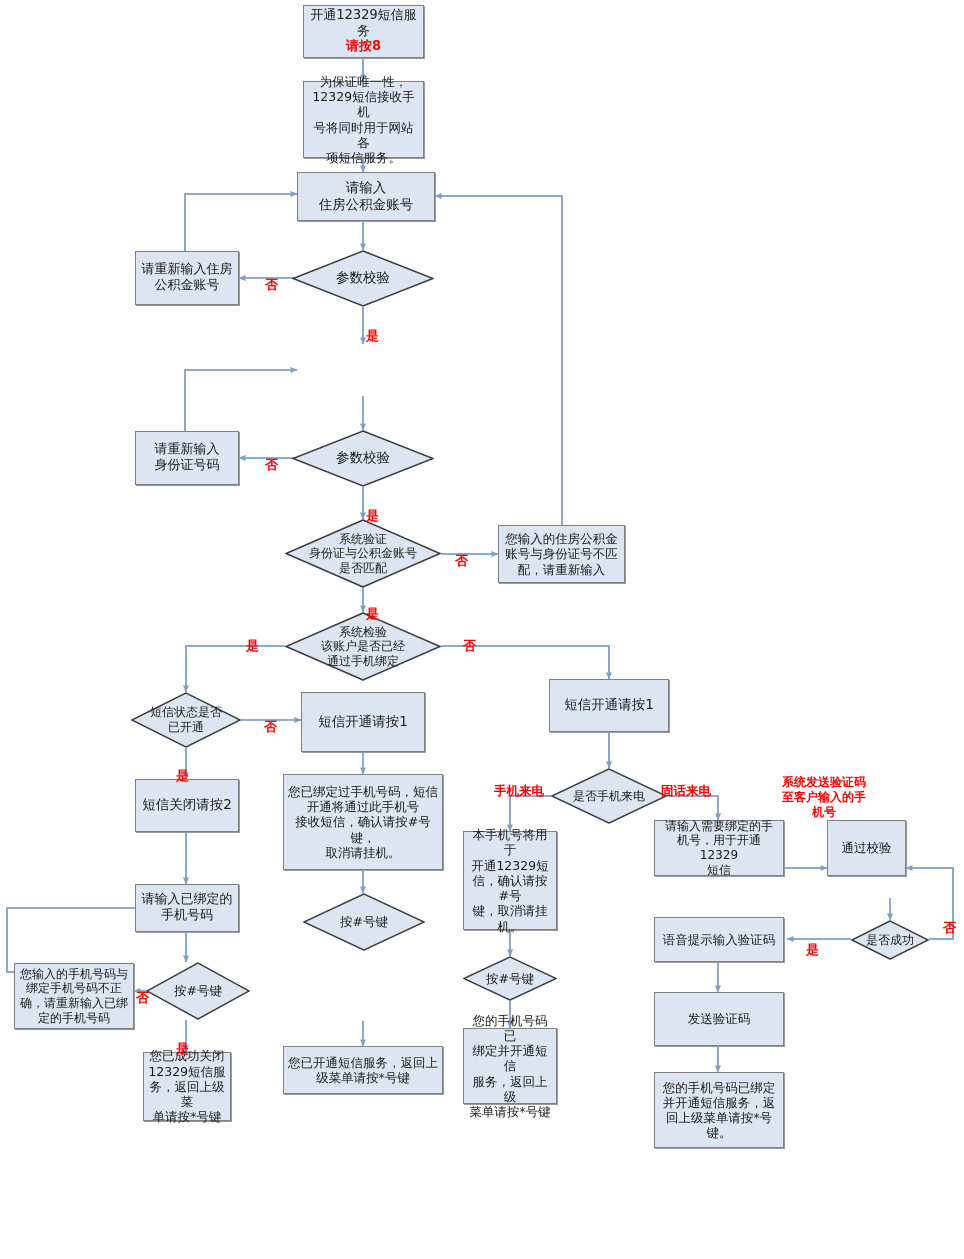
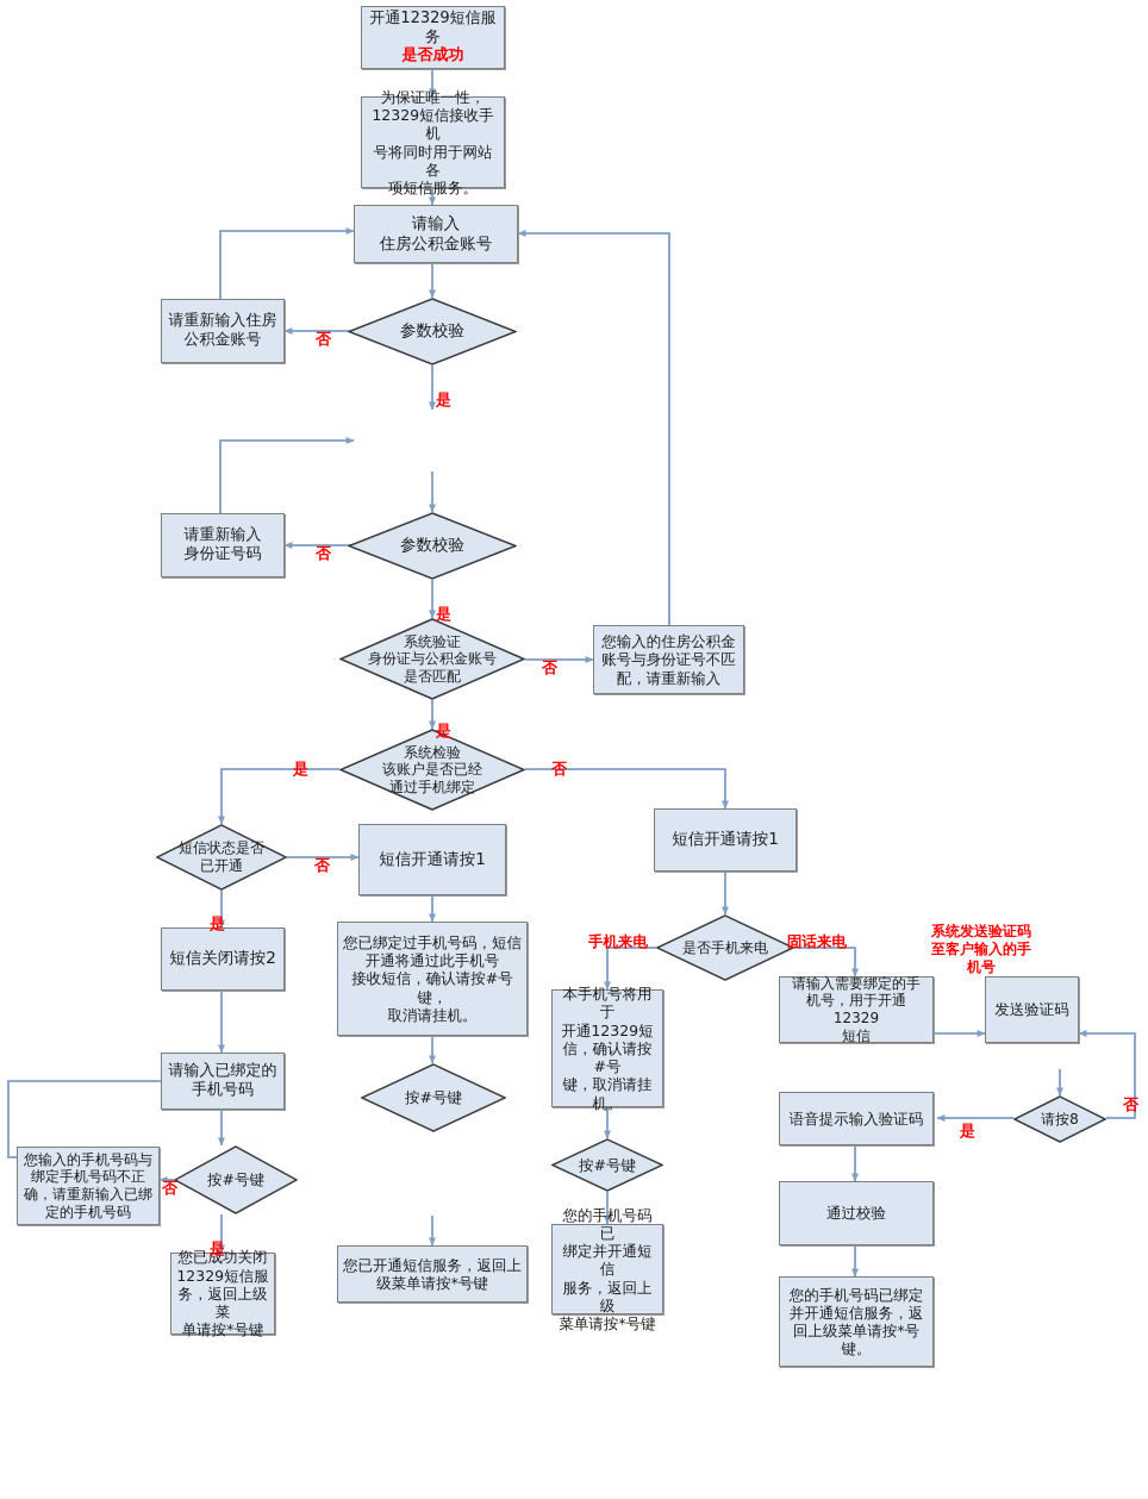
  开通12329短信服务
- 请按8
+ 是否成功
  为保证唯一性，
  12329短信接收手机
  号将同时用于网站各
  项短信服务。
  请输入
  住房公积金账号
  参数校验
  请重新输入住房
  公积金账号
  参数校验
  请重新输入
  身份证号码
  系统验证
  身份证与公积金账号
  是否匹配
  您输入的住房公积金
  账号与身份证号不匹
  配，请重新输入
  系统检验
  该账户是否已经
  通过手机绑定
  短信状态是否
  已开通
  短信开通请按1
  短信开通请按1
  短信关闭请按2
  您已绑定过手机号码，短信
  开通将通过此手机号
  接收短信，确认请按#号键，
  取消请挂机。
  是否手机来电
  请输入需要绑定的手
  机号，用于开通12329
  短信
- 通过校验
+ 发送验证码
  请输入已绑定的
  手机号码
  按#号键
  本手机号将用于
  开通12329短
  信，确认请按#号
  键，取消请挂
  机。
- 是否成功
+ 请按8
  语音提示输入验证码
  您输入的手机号码与
  绑定手机号码不正
  确，请重新输入已绑
  定的手机号码
  按#号键
  您已开通短信服务，返回上
  级菜单请按*号键
  按#号键
- 发送验证码
+ 通过校验
  您已成功关闭
  12329短信服
  务，返回上级菜
  单请按*号键
  您的手机号码已
  绑定并开通短信
  服务，返回上级
  菜单请按*号键
  您的手机号码已绑定
  并开通短信服务，返
  回上级菜单请按*号
  键。
  否
  是
  否
  是
  否
  是
  是
  否
  否
  是
  手机来电
  固话来电
  是
  否
  否
  是
  系统发送验证码
  至客户输入的手
  机号
